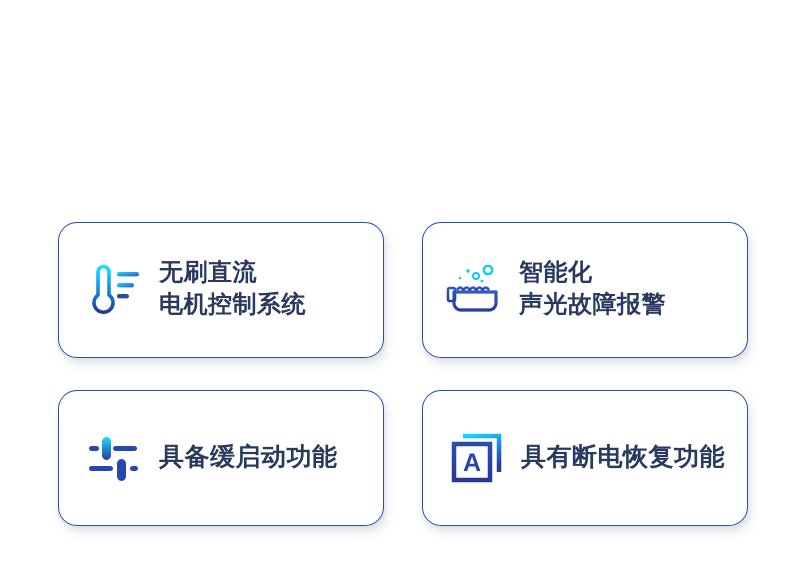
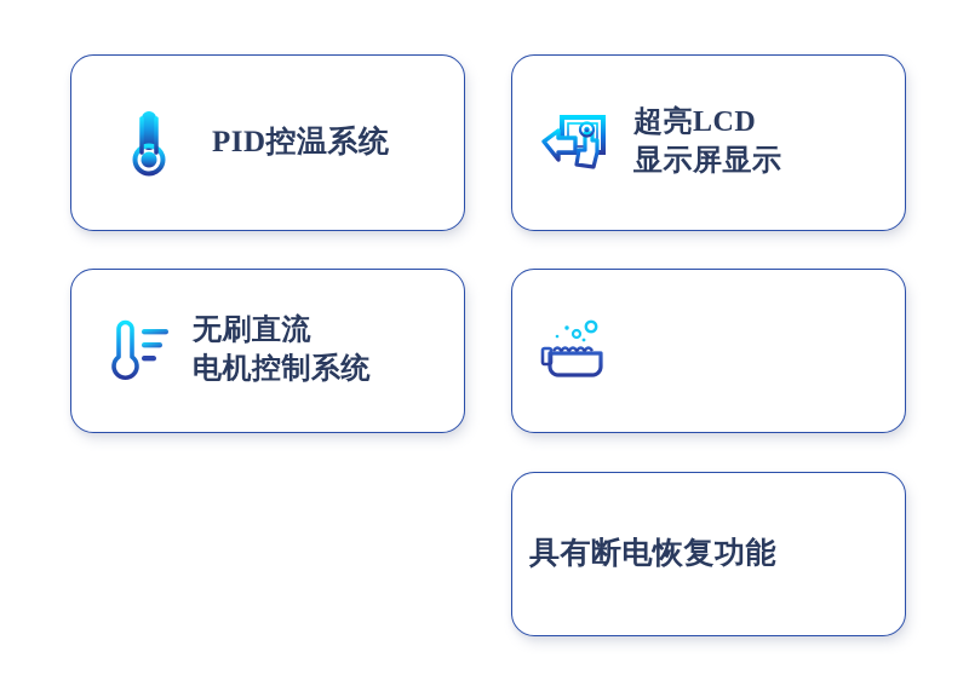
+ PID控温系统
+ 超亮LCD
+ 显示屏显示
  无刷直流
  电机控制系统
- 智能化
- 声光故障报警
- 具备缓启动功能
- A
  具有断电恢复功能
